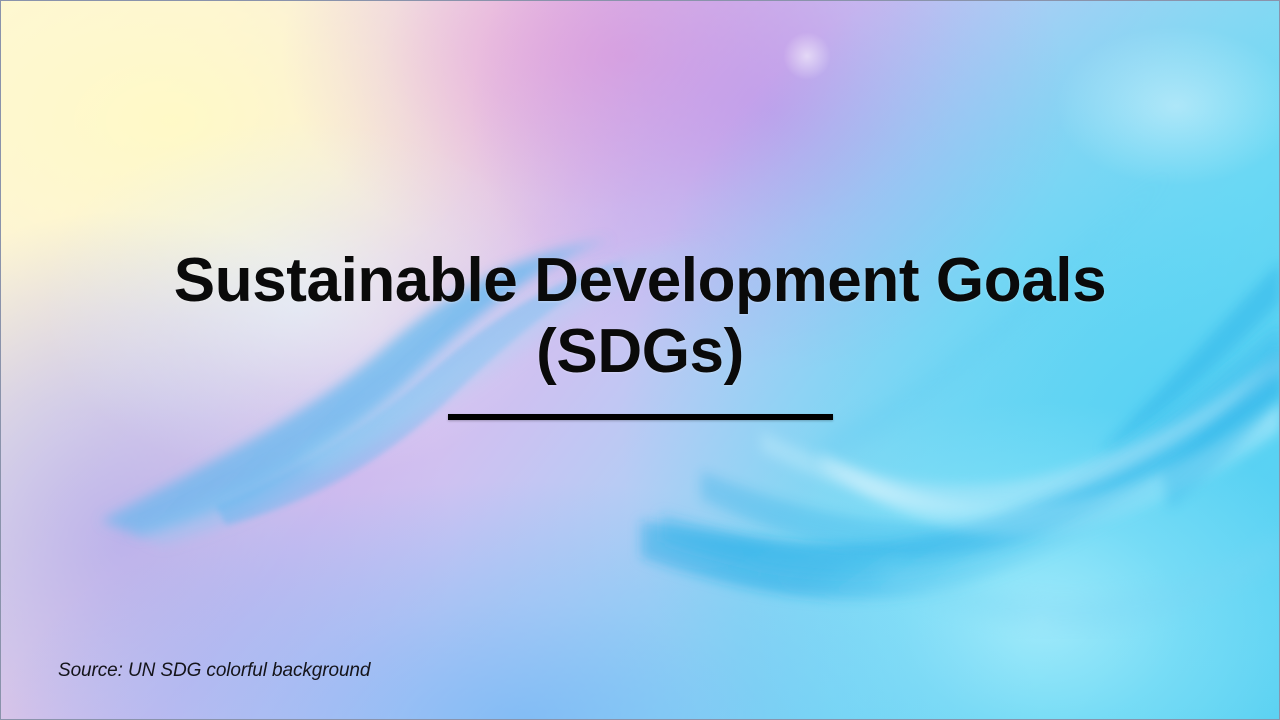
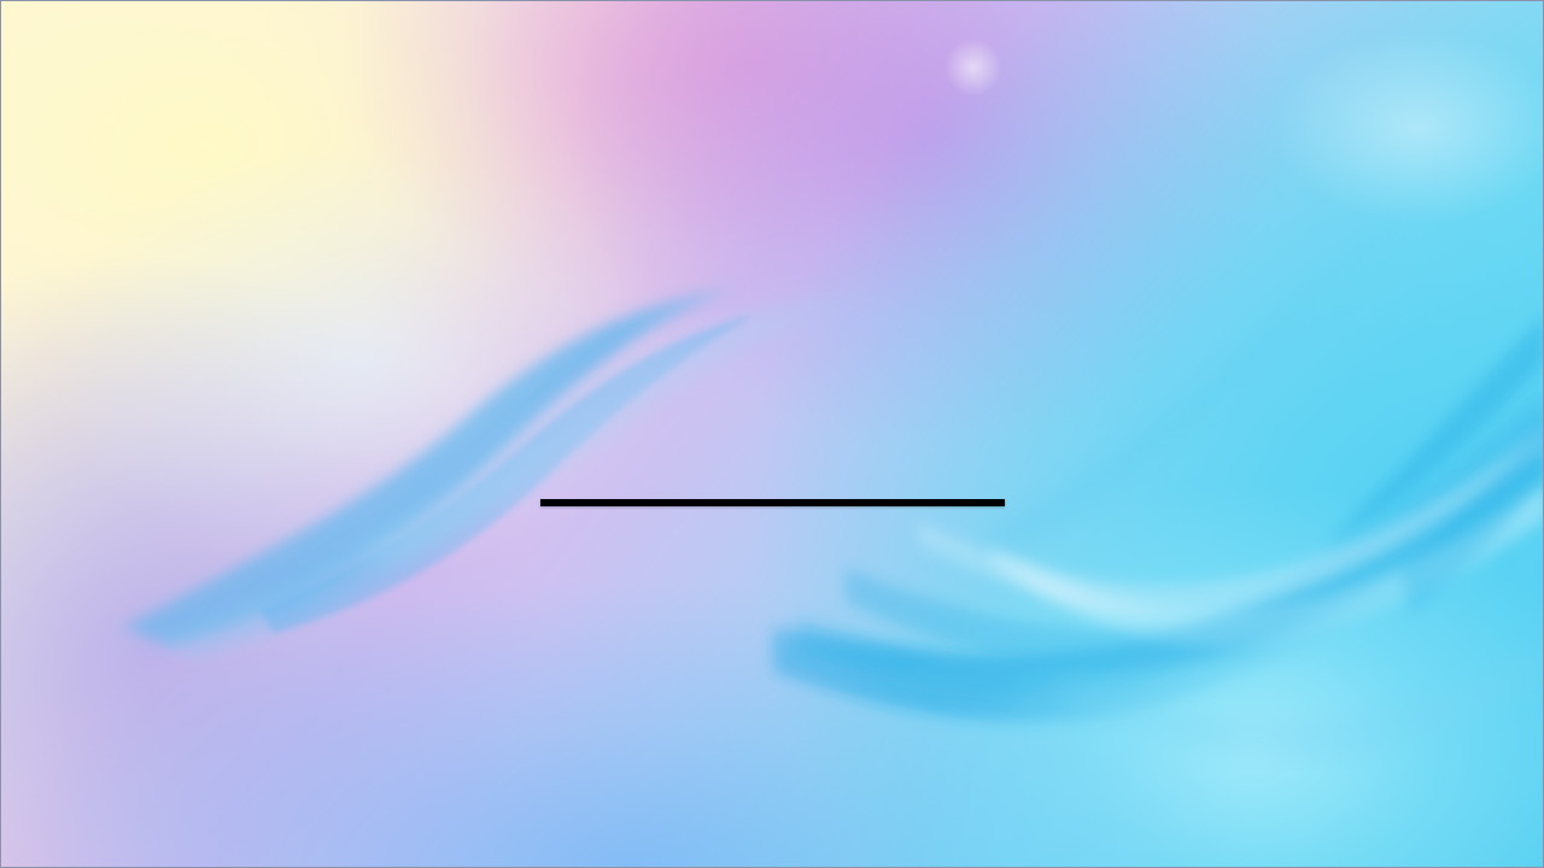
- Sustainable Development Goals
- (SDGs)
- Source: UN SDG colorful background
